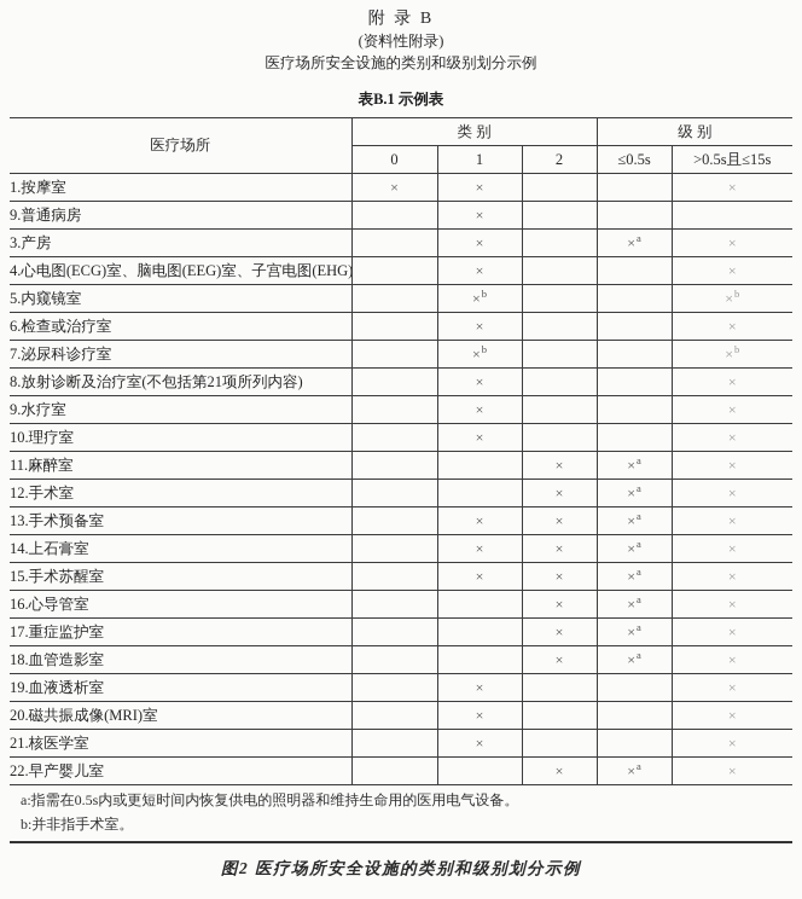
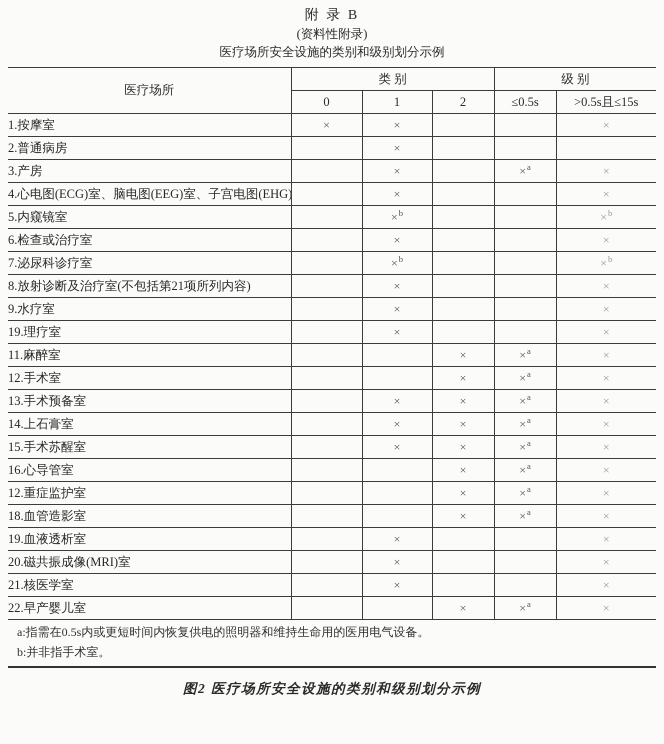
  附 录 B
  (资料性附录)
  医疗场所安全设施的类别和级别划分示例
- 表B.1 示例表
  医疗场所	类 别	级 别
  0	1	2	≤0.5s	>0.5s且≤15s
  1.按摩室	×	×			×
- 9.普通病房		×
+ 2.普通病房		×
  3.产房		×		×a	×
  4.心电图(ECG)室、脑电图(EEG)室、子宫电图(EHG)		×			×
  5.内窥镜室		×b			×b
  6.检查或治疗室		×			×
  7.泌尿科诊疗室		×b			×b
  8.放射诊断及治疗室(不包括第21项所列内容)		×			×
  9.水疗室		×			×
- 10.理疗室		×			×
+ 19.理疗室		×			×
  11.麻醉室			×	×a	×
  12.手术室			×	×a	×
  13.手术预备室		×	×	×a	×
  14.上石膏室		×	×	×a	×
  15.手术苏醒室		×	×	×a	×
  16.心导管室			×	×a	×
- 17.重症监护室			×	×a	×
+ 12.重症监护室			×	×a	×
  18.血管造影室			×	×a	×
  19.血液透析室		×			×
  20.磁共振成像(MRI)室		×			×
  21.核医学室		×			×
  22.早产婴儿室			×	×a	×
  a:指需在0.5s内或更短时间内恢复供电的照明器和维持生命用的医用电气设备。 b:并非指手术室。
  图2 医疗场所安全设施的类别和级别划分示例
